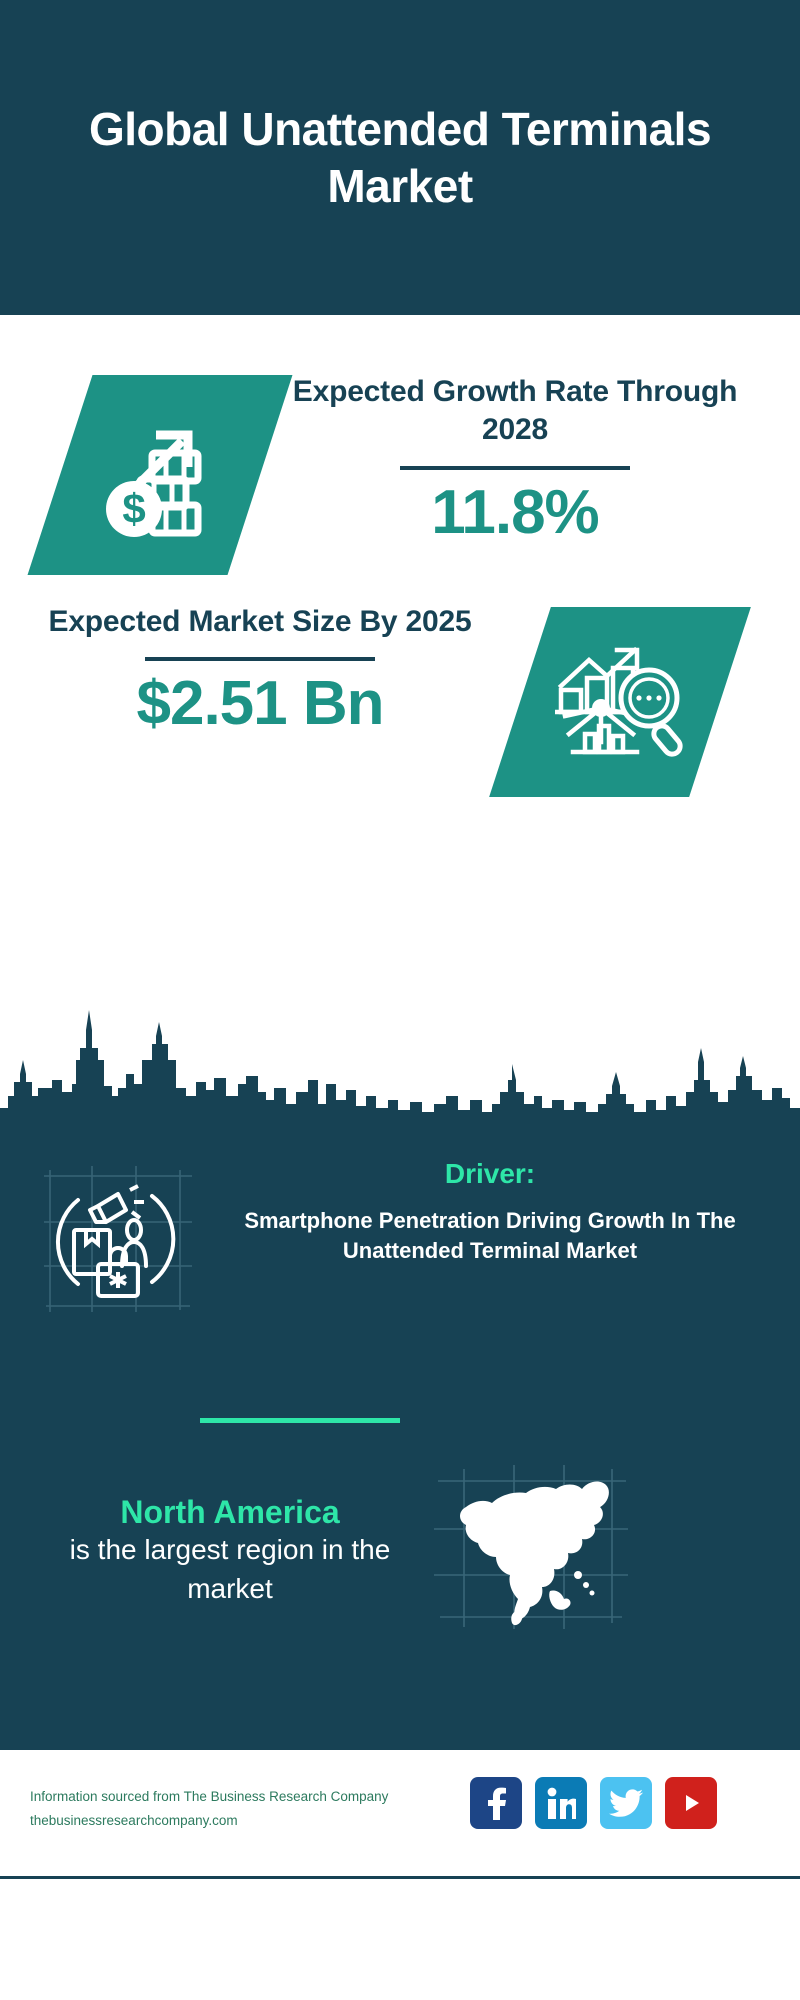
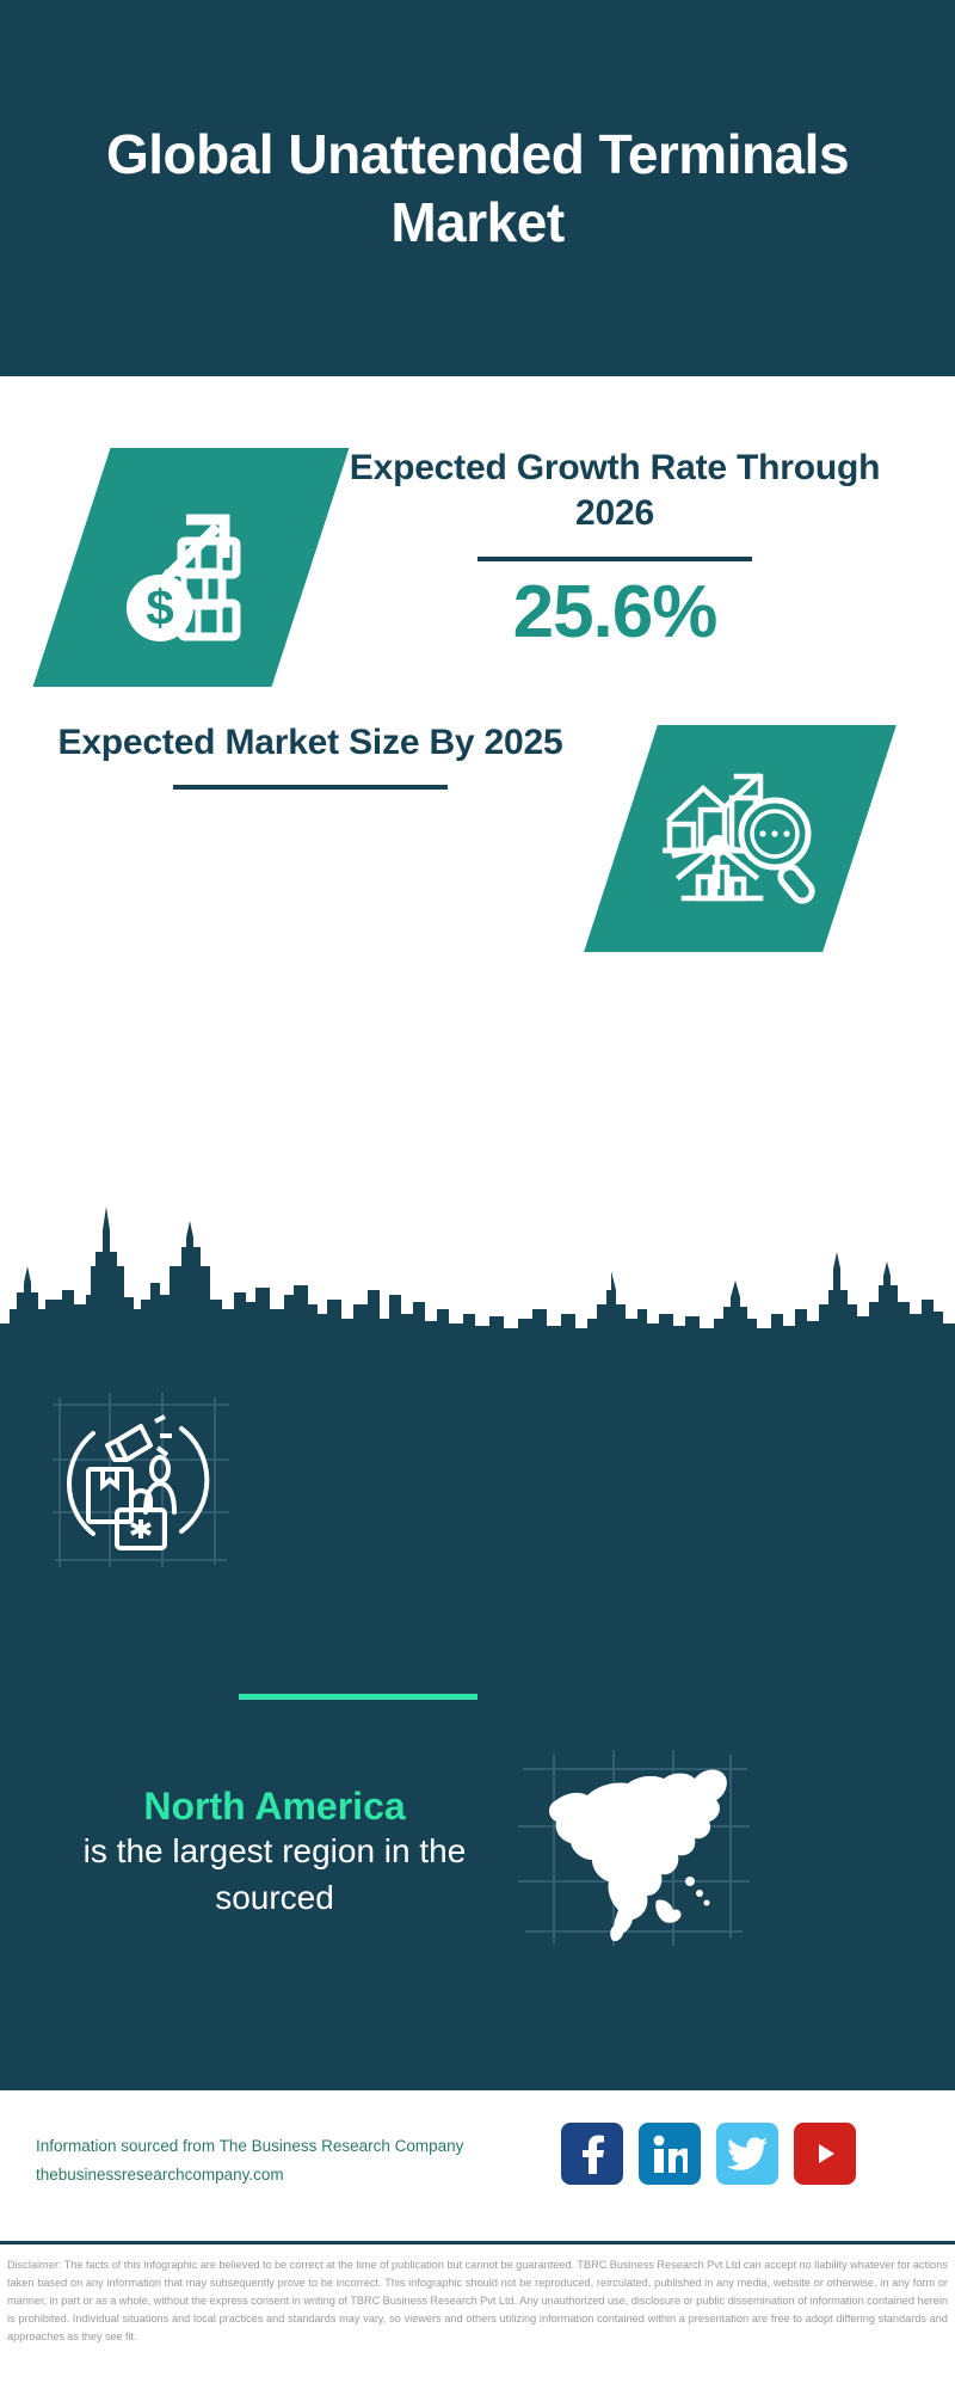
  Global Unattended Terminals Market
- Expected Growth Rate Through 2028
+ Expected Growth Rate Through 2026
- 11.8%
+ 25.6%
  Expected Market Size By 2025
- $2.51 Bn
- Driver:
- Smartphone Penetration Driving Growth In The Unattended Terminal Market
  North America
- is the largest region in the market
+ is the largest region in the sourced
  Information sourced from The Business Research Company
  thebusinessresearchcompany.com
+ Disclaimer: The facts of this infographic are believed to be correct at the time of publication but cannot be guaranteed. TBRC Business Research Pvt Ltd can accept no liability whatever for actions taken based on any information that may subsequently prove to be incorrect. This infographic should not be reproduced, reirculated, published in any media, website or otherwise, in any form or manner, in part or as a whole, without the express consent in writing of TBRC Business Research Pvt Ltd. Any unauthorized use, disclosure or public dissemination of information contained herein is prohibited. Individual situations and local practices and standards may vary, so viewers and others utilizing information contained within a presentation are free to adopt differing standards and approaches as they see fit.
